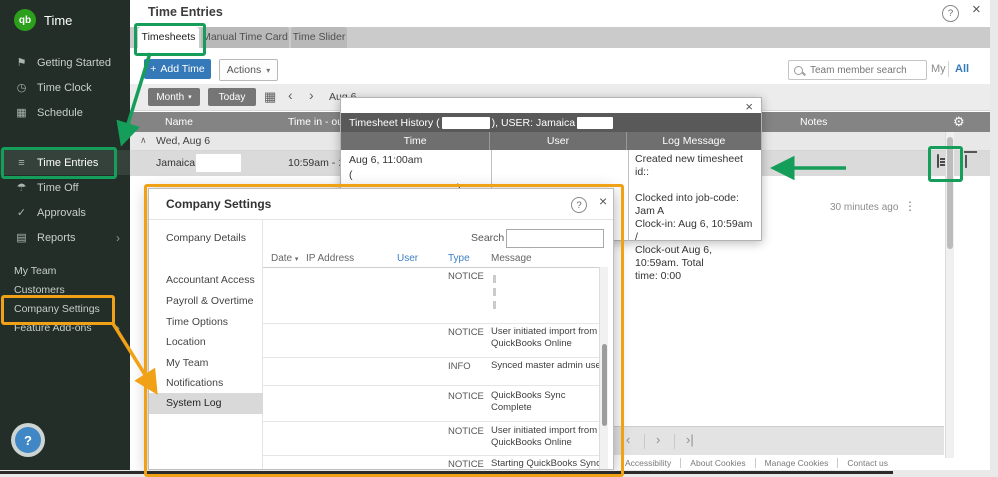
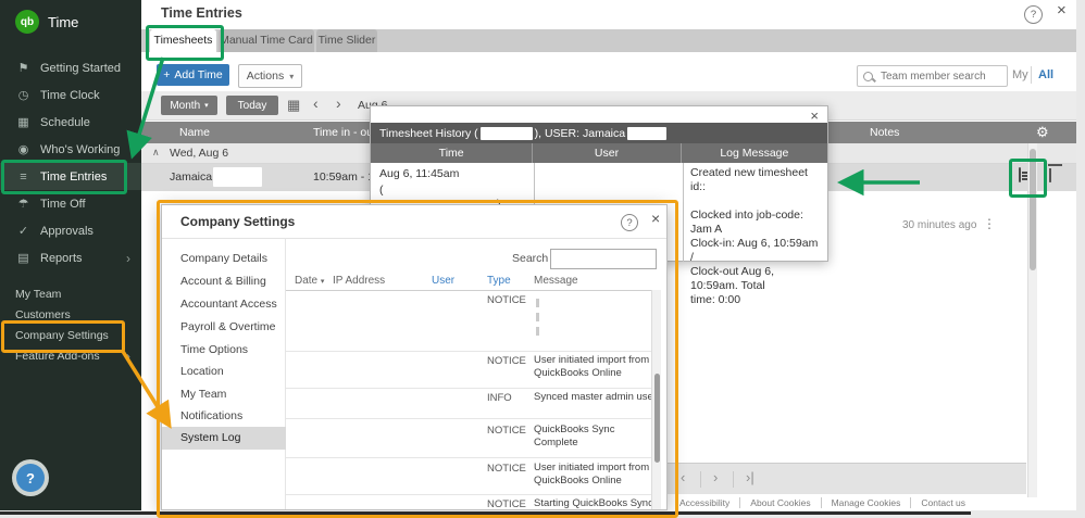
  qb
  Time
  ⚑
  Getting Started
  ◷
  Time Clock
  ▦
  Schedule
+ ◉
+ Who's Working
  ≡
  Time Entries
  ☂
  Time Off
  ✓
  Approvals
  ▤
  Reports
  ›
  My Team
  Customers
  Company Settings
  Feature Add-ons
  ›
  ?
  Time Entries
  ?
  ×
  Timesheets
  Manual Time Card
  Time Slider
  +
  Add Time
  Actions
  ▾
  Team member search
  My
  All
  Month
  Today
  ▦
  ‹
  ›
  Name
  Time in - o
  Notes
  ⚙
  ∧
  Wed, Aug 6
  Jamaica
  30 minutes ago
  ⋮
  ‹
  ›
  ›|
  Accessibility
  About Cookies
  Manage Cookies
  Contact us
  ×
  Timesheet History (
  ), USER: Jamaica
  Time
  User
  Log Message
- Aug 6, 11:00am
+ Aug 6, 11:45am
  (
  Created new timesheet
  id::
  Clocked into job-code: Jam A
  Clock-in: Aug 6, 10:59am /
  Clock-out Aug 6, 10:59am. Total
  time: 0:00
  Company Settings
  ?
  ×
  Company Details
+ Account & Billing
  Accountant Access
  Payroll & Overtime
  Time Options
  Location
  My Team
  Notifications
  System Log
  Search
  Date
  IP Address
  User
  Type
  Message
  NOTICE
  NOTICE
  User initiated import from QuickBooks Online
  INFO
  Synced master admin us
  NOTICE
  QuickBooks Sync Complete
  NOTICE
  User initiated import from QuickBooks Online
  NOTICE
  Starting QuickBooks Syn
